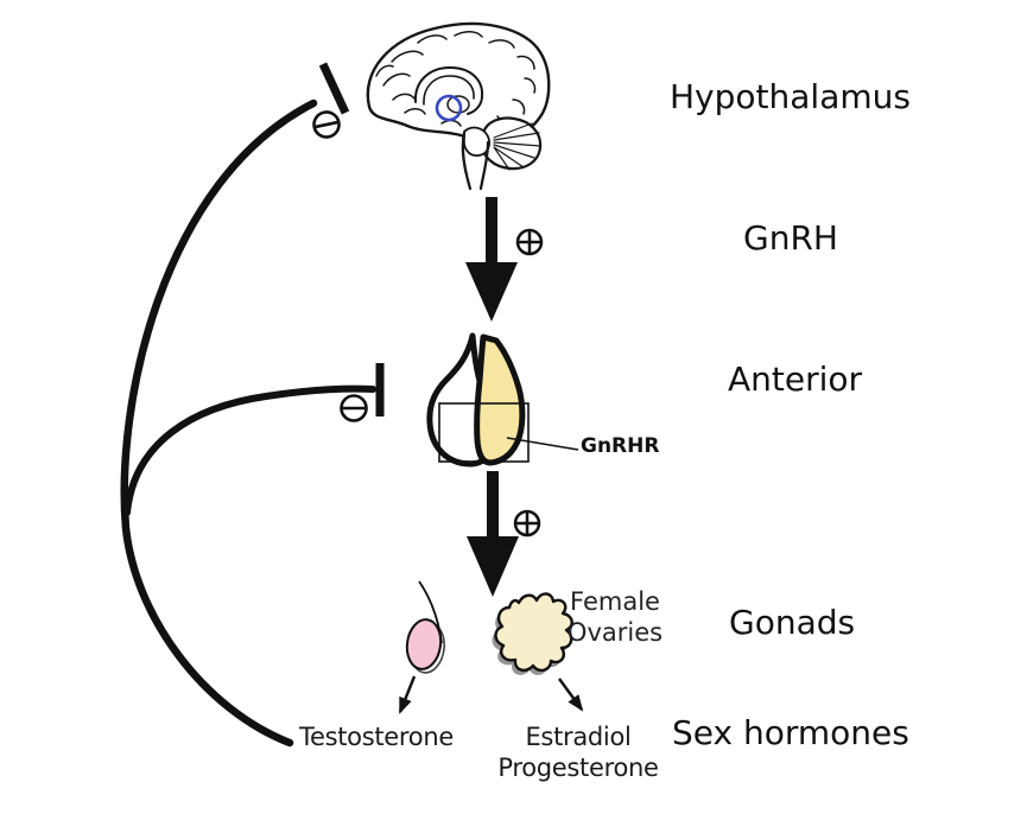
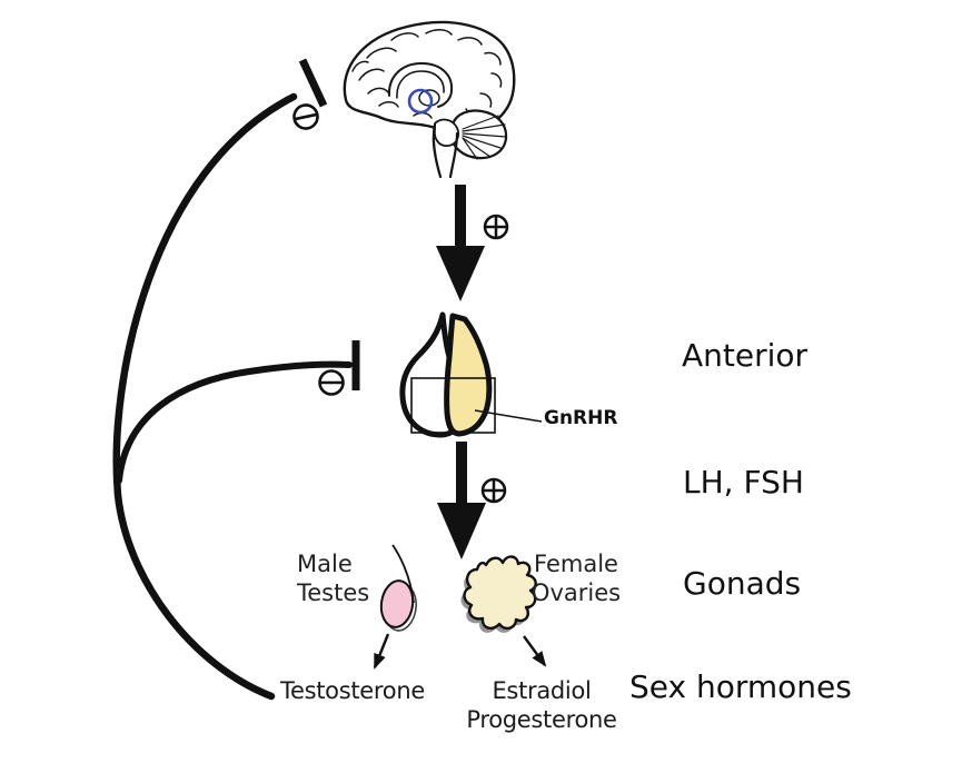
- Hypothalamus
- GnRH
  Anterior
+ LH, FSH
  Gonads
  Sex hormones
  GnRHR
+ Male
+ Testes
  Female
  Ovaries
  Testosterone
  Estradiol
  Progesterone
